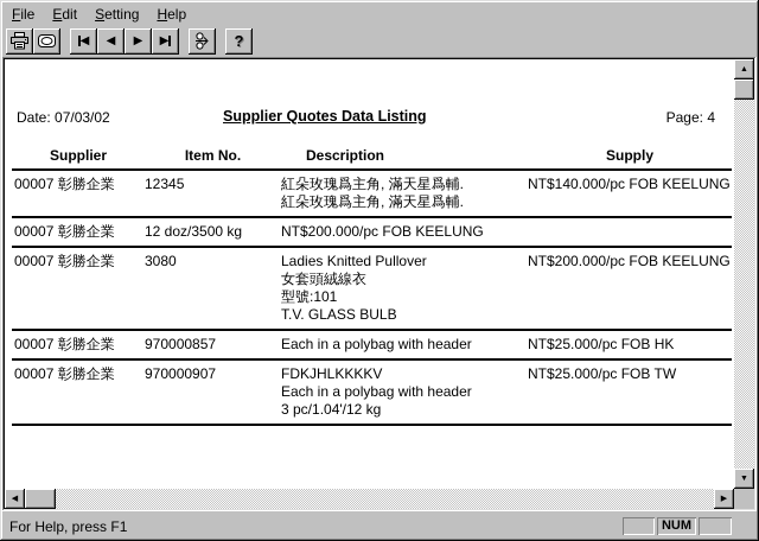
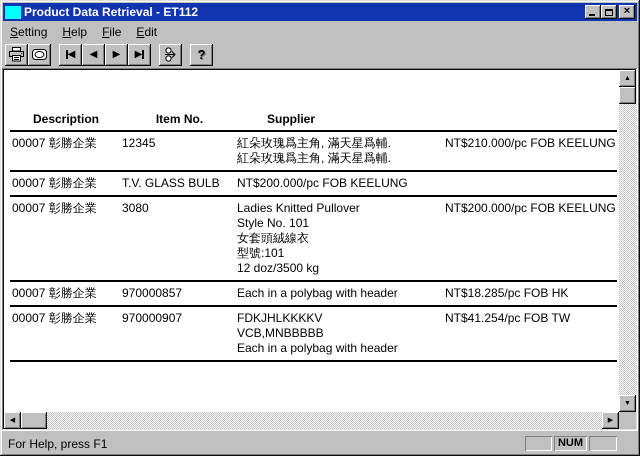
+ Product Data Retrieval - ET112
+ ×
- File
+ Setting
- Edit
+ Help
- Setting
+ File
- Help
+ Edit
  ◀
  ◀
  ▶
  ▶
  ?
- Date: 07/03/02
- Supplier Quotes Data Listing
- Page: 4
- Supplier
+ Description
  Item No.
- Description
+ Supplier
- Supply
  00007 彰勝企業
  12345
  紅朵玫瑰爲主角, 滿天星爲輔.
  紅朵玫瑰爲主角, 滿天星爲輔.
- NT$140.000/pc FOB KEELUNG
+ NT$210.000/pc FOB KEELUNG
  00007 彰勝企業
- 12 doz/3500 kg
+ T.V. GLASS BULB
  NT$200.000/pc FOB KEELUNG
  00007 彰勝企業
  3080
  Ladies Knitted Pullover
+ Style No. 101
  女套頭絨線衣
  型號:101
- T.V. GLASS BULB
+ 12 doz/3500 kg
  NT$200.000/pc FOB KEELUNG
  00007 彰勝企業
  970000857
  Each in a polybag with header
- NT$25.000/pc FOB HK
+ NT$18.285/pc FOB HK
  00007 彰勝企業
  970000907
  FDKJHLKKKKV
+ VCB,MNBBBBB
  Each in a polybag with header
- 3 pc/1.04'/12 kg
- NT$25.000/pc FOB TW
+ NT$41.254/pc FOB TW
  For Help, press F1
  NUM
